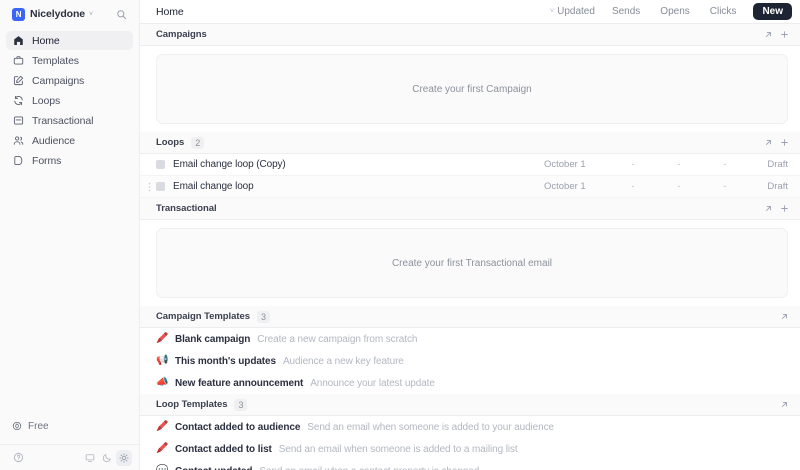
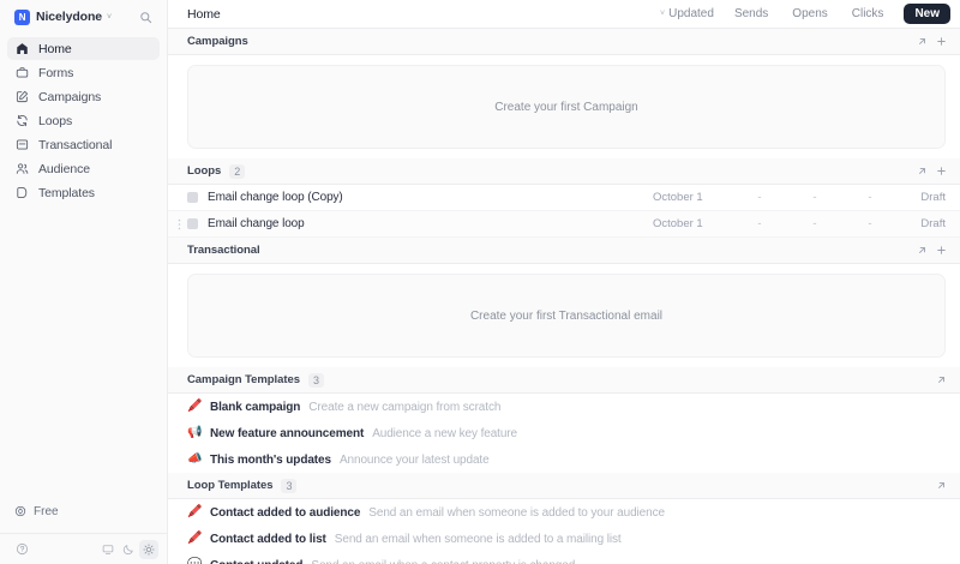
  N
  Nicelydone
  Home
- Templates
+ Forms
  Campaigns
  Loops
  Transactional
  Audience
- Forms
+ Templates
  Free
  Home
  Updated
  Sends
  Opens
  Clicks
  New
  Campaigns
  Create your first Campaign
  Loops
  2
  Email change loop (Copy)
  October 1
  -
  -
  -
  Draft
  Email change loop
  October 1
  -
  -
  -
  Draft
  Transactional
  Create your first Transactional email
  Campaign Templates
  3
  🖍️
  Blank campaign
  Create a new campaign from scratch
  📢
- This month's updates
+ New feature announcement
  Audience a new key feature
  📣
- New feature announcement
+ This month's updates
  Announce your latest update
  Loop Templates
  3
  🖍️
  Contact added to audience
  Send an email when someone is added to your audience
  🖍️
  Contact added to list
  Send an email when someone is added to a mailing list
